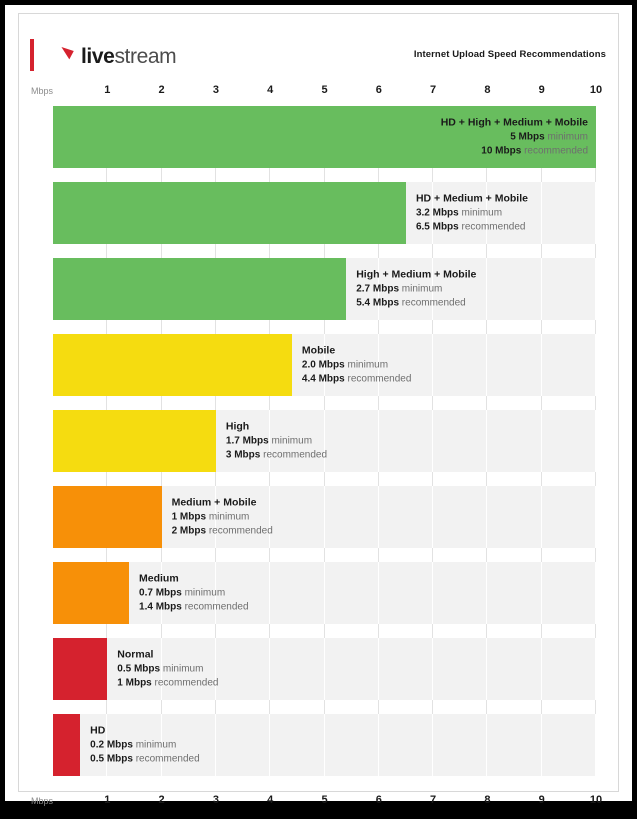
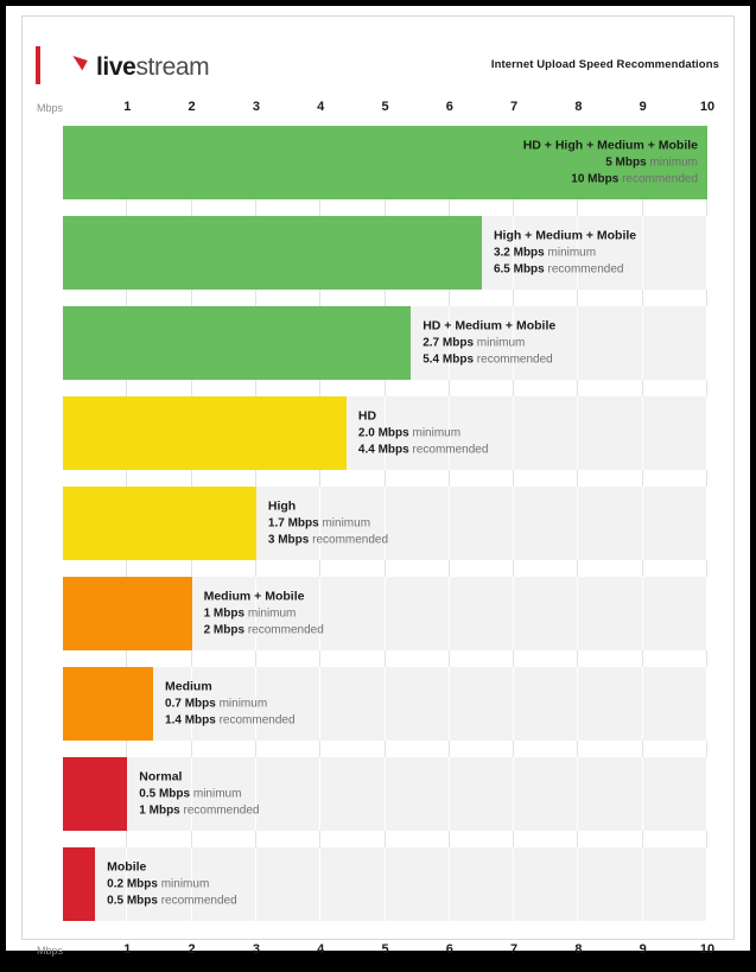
  livestream
  Internet Upload Speed Recommendations
  Mbps
  1
  2
  3
  4
  5
  6
  7
  8
  9
  10
  HD + High + Medium + Mobile
  5 Mbps minimum
  10 Mbps recommended
- HD + Medium + Mobile
+ High + Medium + Mobile
  3.2 Mbps minimum
  6.5 Mbps recommended
- High + Medium + Mobile
+ HD + Medium + Mobile
  2.7 Mbps minimum
  5.4 Mbps recommended
- Mobile
+ HD
  2.0 Mbps minimum
  4.4 Mbps recommended
  High
  1.7 Mbps minimum
  3 Mbps recommended
  Medium + Mobile
  1 Mbps minimum
  2 Mbps recommended
  Medium
  0.7 Mbps minimum
  1.4 Mbps recommended
  Normal
  0.5 Mbps minimum
  1 Mbps recommended
- HD
+ Mobile
  0.2 Mbps minimum
  0.5 Mbps recommended
  Mbps
  1
  2
  3
  4
  5
  6
  7
  8
  9
  10
